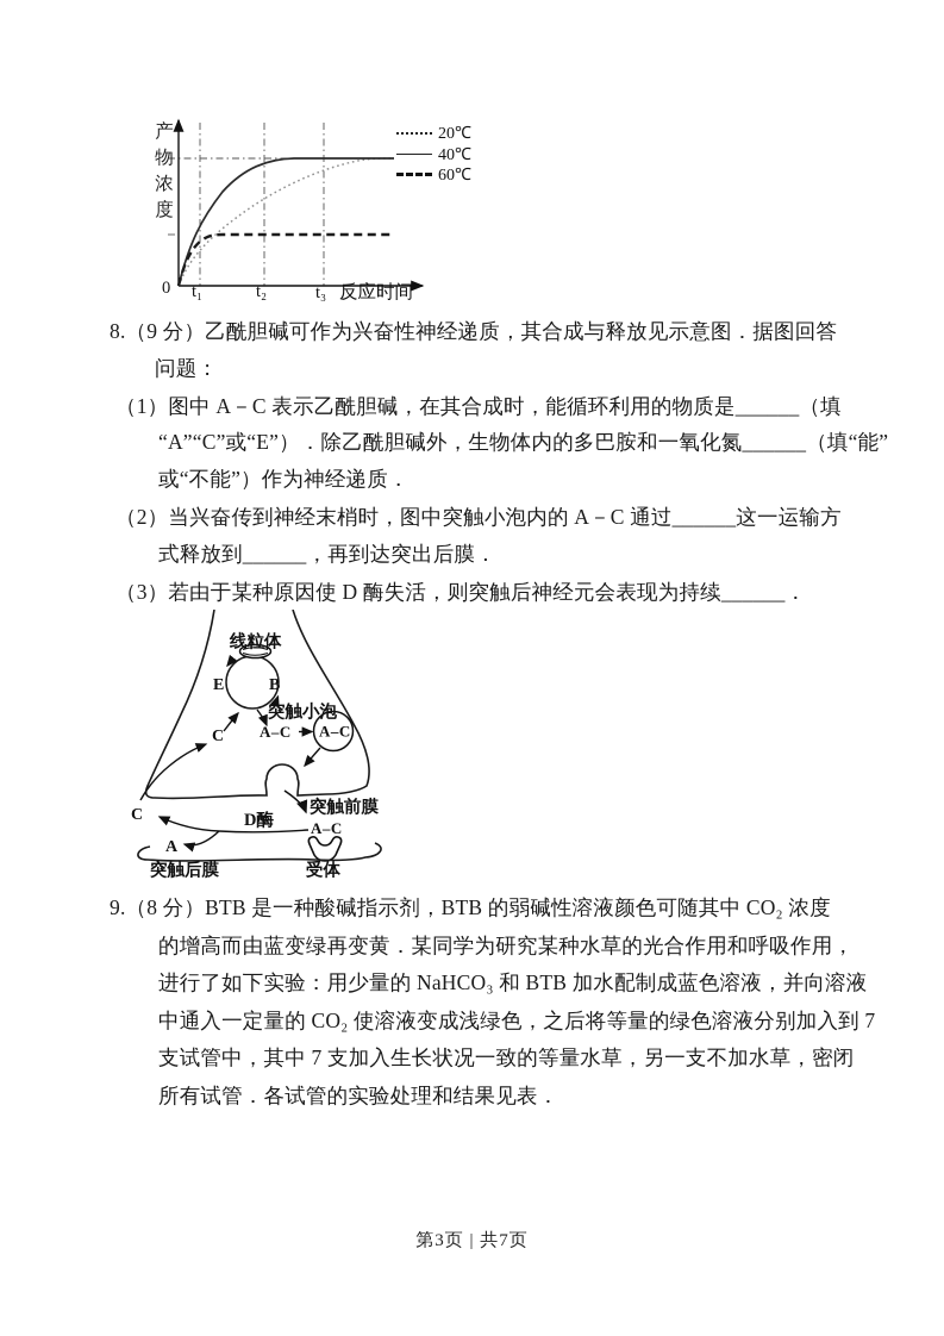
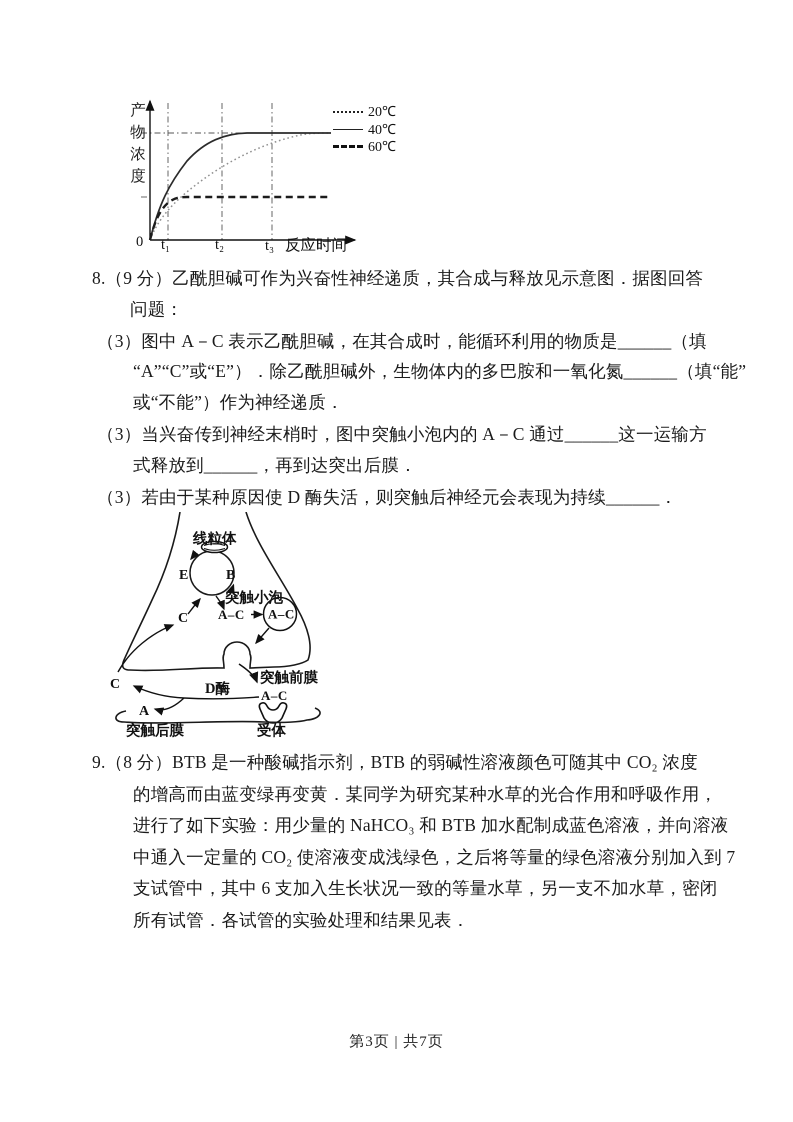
  产物浓度
  0
  t₁
  t₂
  t₃
  反应时间
  20℃
  40℃
  60℃
  8.（9 分）乙酰胆碱可作为兴奋性神经递质，其合成与释放见示意图．据图回答
  问题：
- （1）图中 A－C 表示乙酰胆碱，在其合成时，能循环利用的物质是______（填
+ （3）图中 A－C 表示乙酰胆碱，在其合成时，能循环利用的物质是______（填
  “A”“C”或“E”）．除乙酰胆碱外，生物体内的多巴胺和一氧化氮______（填“能”
  或“不能”）作为神经递质．
- （2）当兴奋传到神经末梢时，图中突触小泡内的 A－C 通过______这一运输方
+ （3）当兴奋传到神经末梢时，图中突触小泡内的 A－C 通过______这一运输方
  式释放到______，再到达突出后膜．
  （3）若由于某种原因使 D 酶失活，则突触后神经元会表现为持续______．
  线粒体
  E
  B
  突触小泡
  C
  A–C
  A–C
  突触前膜
  D酶
  A–C
  C
  A
  突触后膜
  受体
  9.（8 分）BTB 是一种酸碱指示剂，BTB 的弱碱性溶液颜色可随其中 CO₂ 浓度
  的增高而由蓝变绿再变黄．某同学为研究某种水草的光合作用和呼吸作用，
  进行了如下实验：用少量的 NaHCO₃ 和 BTB 加水配制成蓝色溶液，并向溶液
  中通入一定量的 CO₂ 使溶液变成浅绿色，之后将等量的绿色溶液分别加入到 7
- 支试管中，其中 7 支加入生长状况一致的等量水草，另一支不加水草，密闭
+ 支试管中，其中 6 支加入生长状况一致的等量水草，另一支不加水草，密闭
  所有试管．各试管的实验处理和结果见表．
  第3页 | 共7页
